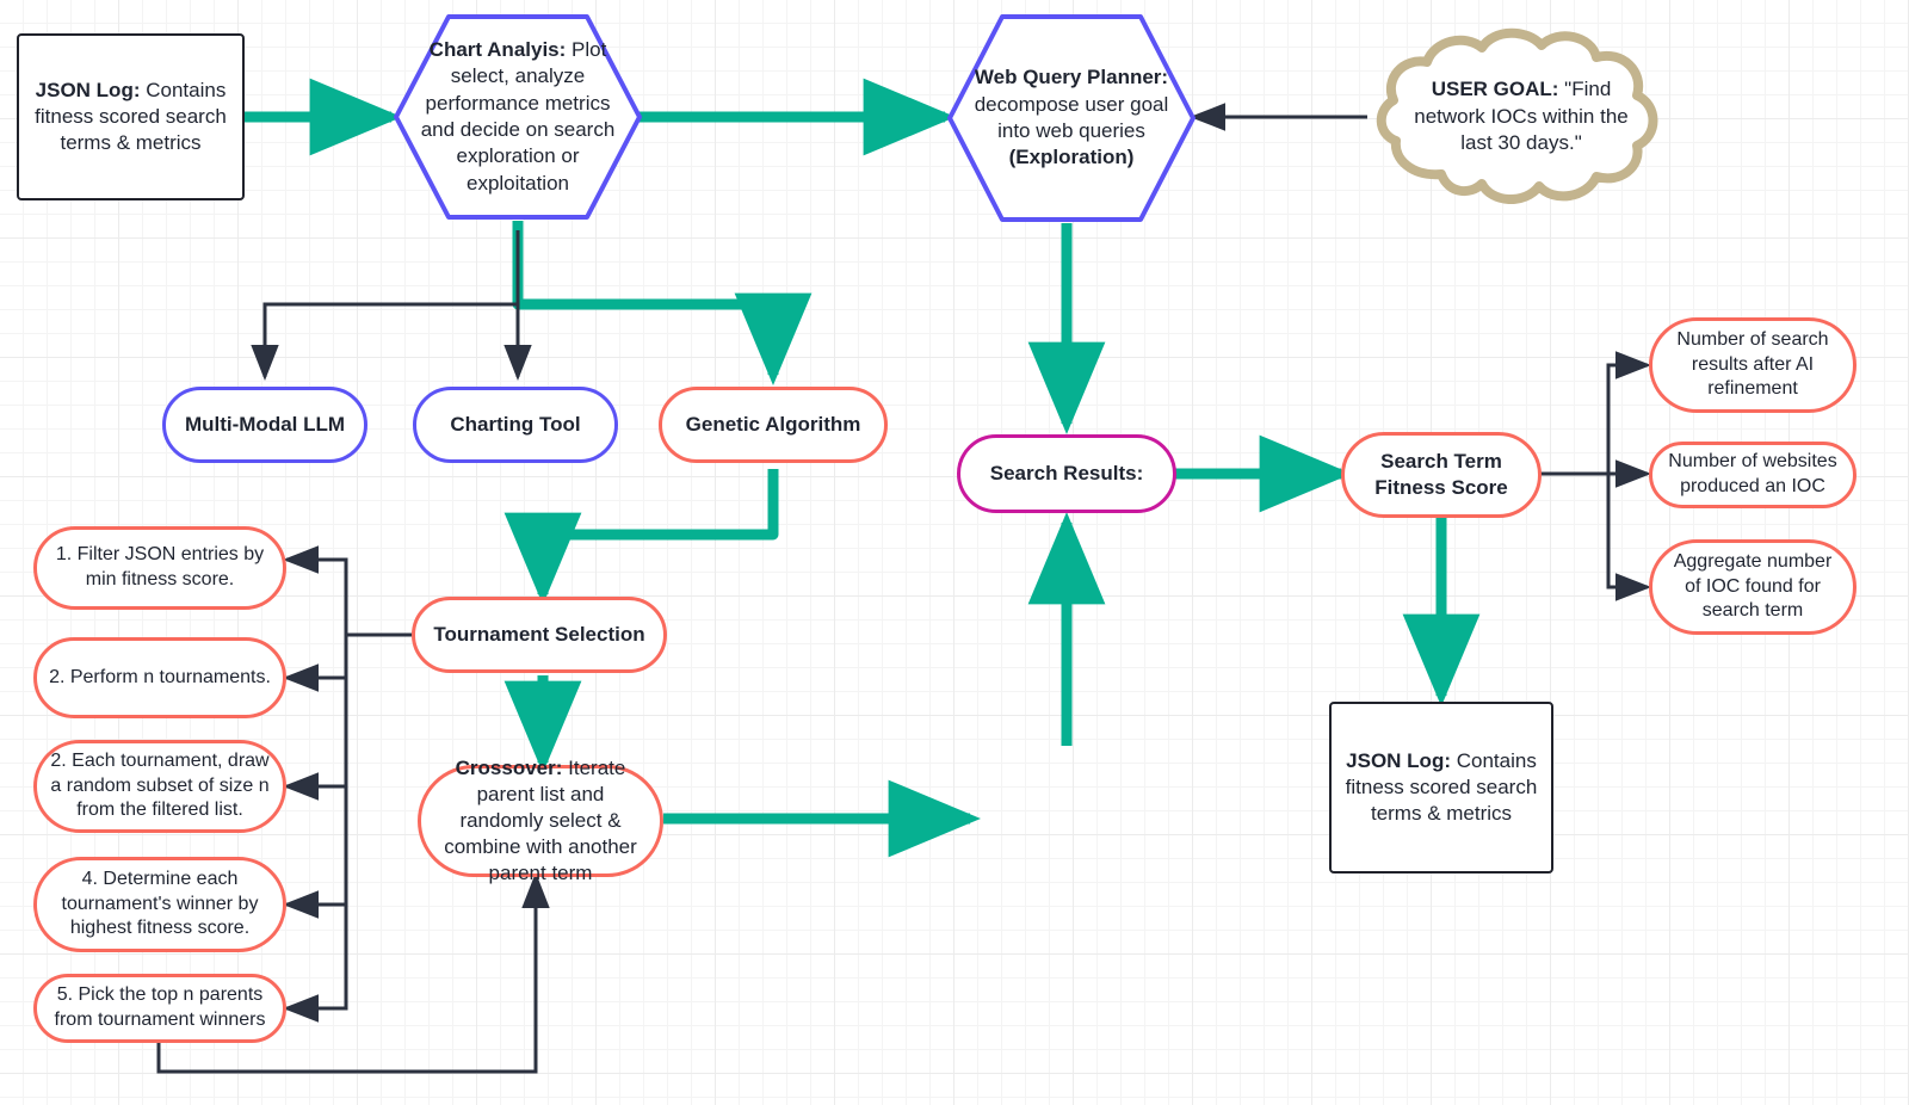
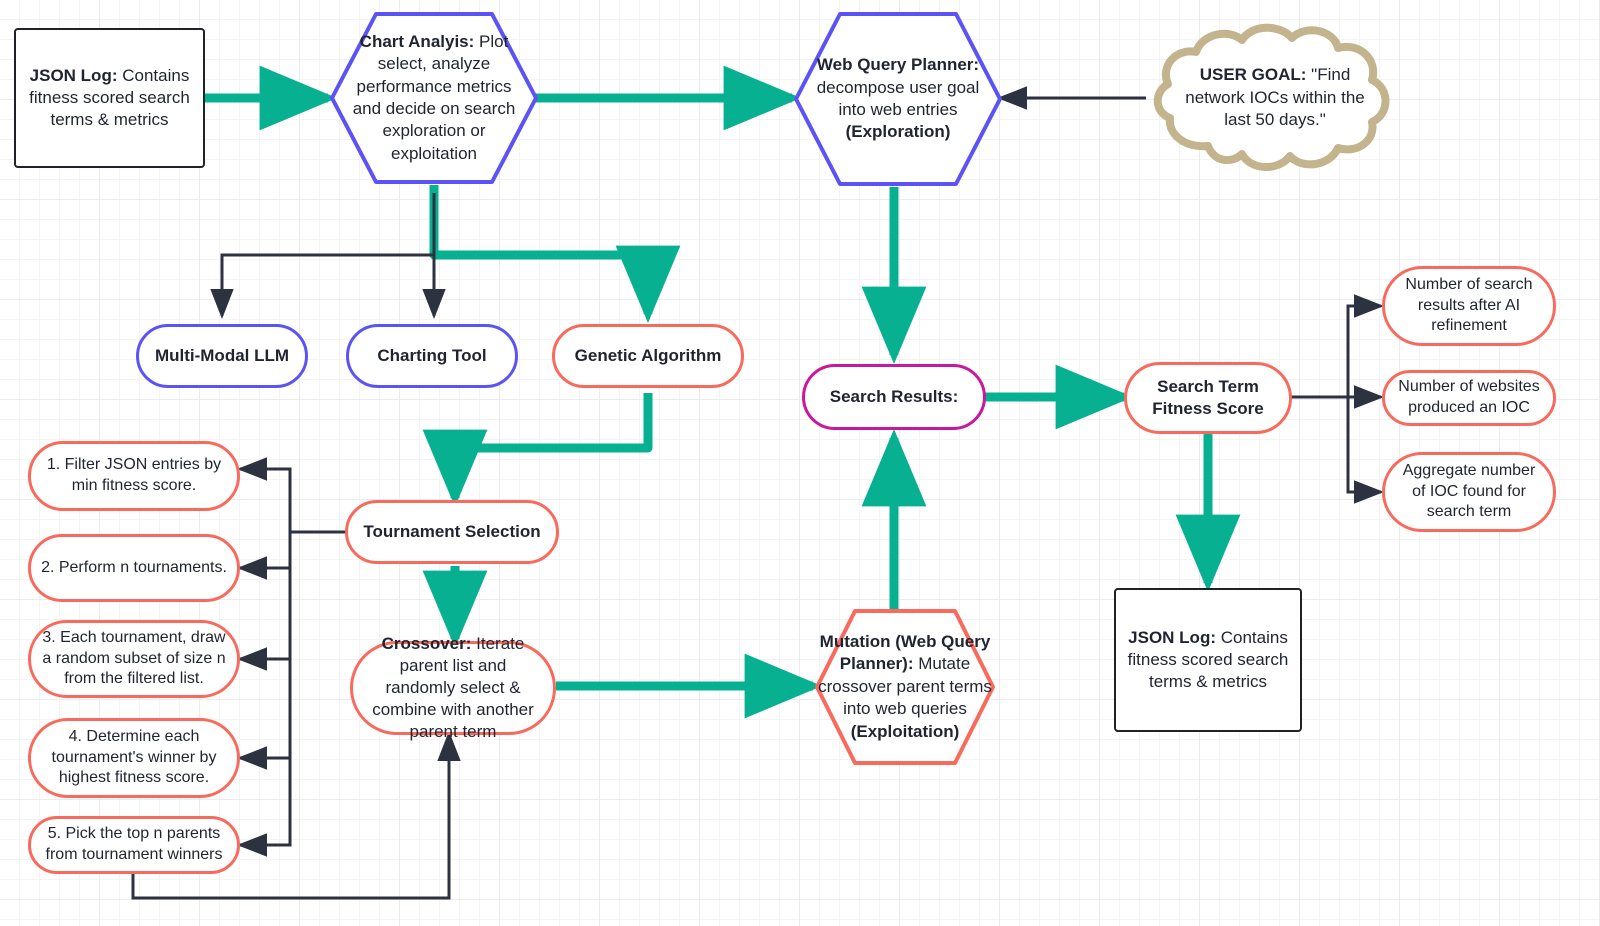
  JSON Log: Contains fitness scored search terms & metrics
  Chart Analyis: Plot select, analyze performance metrics and decide on search exploration or exploitation
- Web Query Planner: decompose user goal into web queries
+ Web Query Planner: decompose user goal into web entries
  (Exploration)
- USER GOAL: "Find network IOCs within the last 30 days."
+ USER GOAL: "Find network IOCs within the last 50 days."
  Multi-Modal LLM
  Charting Tool
  Genetic Algorithm
  Search Results:
  Search Term Fitness Score
  Number of search results after AI refinement
  Number of websites produced an IOC
  Aggregate number of IOC found for search term
  JSON Log: Contains fitness scored search terms & metrics
  Tournament Selection
  Crossover: Iterate parent list and randomly select & combine with another parent term
+ Mutation (Web Query Planner): Mutate crossover parent terms into web queries
+ (Exploitation)
  1. Filter JSON entries by min fitness score.
  2. Perform n tournaments.
- 2. Each tournament, draw a random subset of size n from the filtered list.
+ 3. Each tournament, draw a random subset of size n from the filtered list.
  4. Determine each tournament's winner by highest fitness score.
  5. Pick the top n parents from tournament winners
